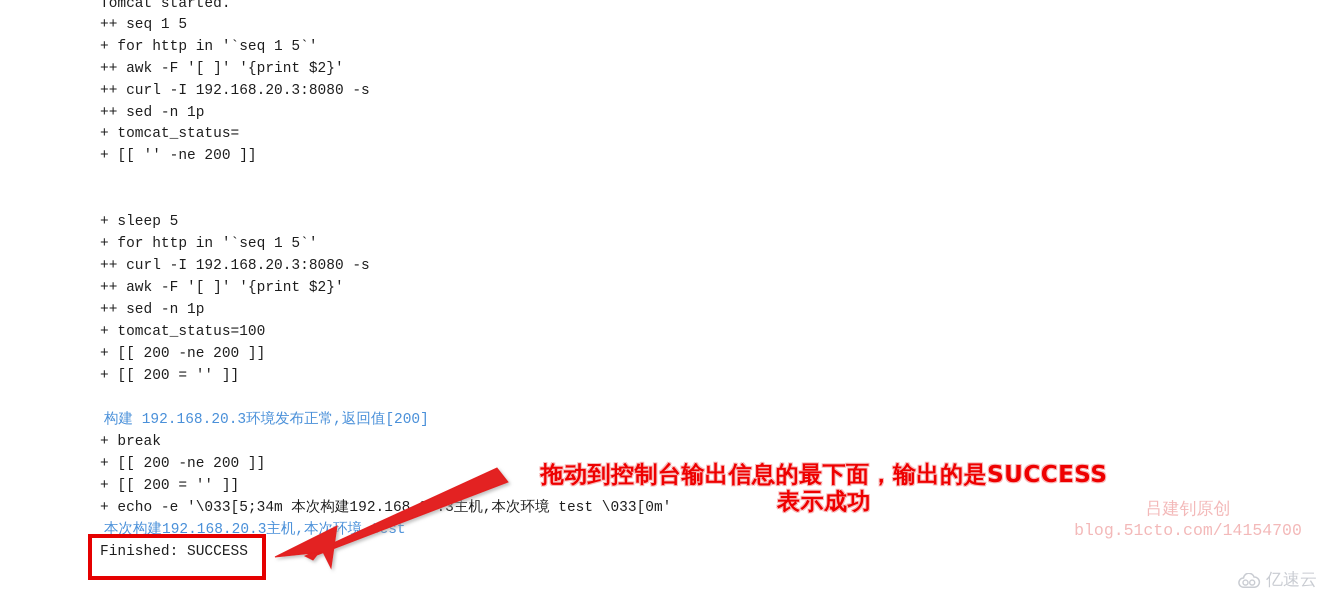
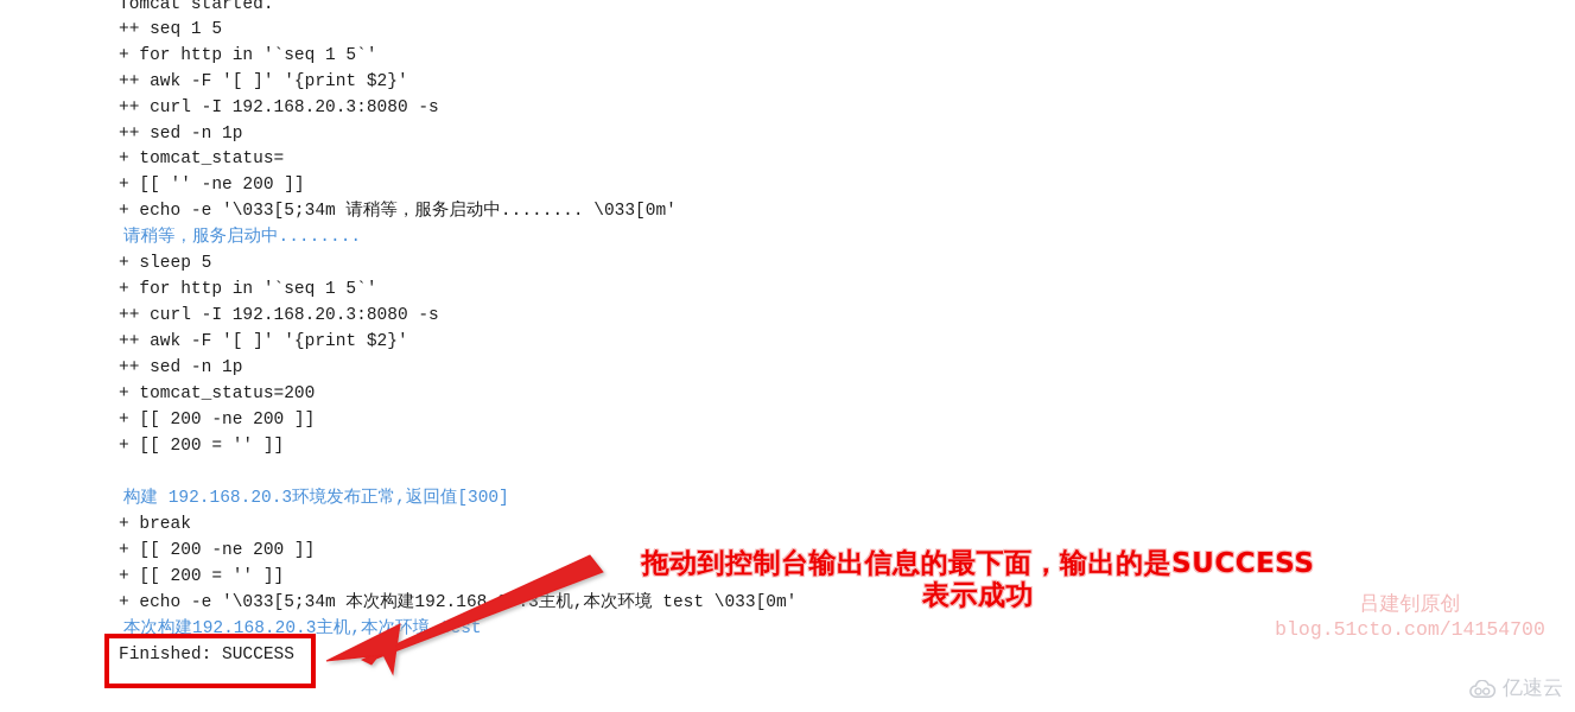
  Tomcat started.
  ++ seq 1 5
  + for http in '`seq 1 5`'
  ++ awk -F '[ ]' '{print $2}'
  ++ curl -I 192.168.20.3:8080 -s
  ++ sed -n 1p
  + tomcat_status=
  + [[ '' -ne 200 ]]
+ + echo -e '\033[5;34m 请稍等，服务启动中........ \033[0m'
+ 请稍等，服务启动中........
  + sleep 5
  + for http in '`seq 1 5`'
  ++ curl -I 192.168.20.3:8080 -s
  ++ awk -F '[ ]' '{print $2}'
  ++ sed -n 1p
- + tomcat_status=100
+ + tomcat_status=200
  + [[ 200 -ne 200 ]]
  + [[ 200 = '' ]]
- 构建 192.168.20.3环境发布正常,返回值[200]
+ 构建 192.168.20.3环境发布正常,返回值[300]
  + break
  + [[ 200 -ne 200 ]]
  + [[ 200 = '' ]]
  + echo -e '\033[5;34m 本次构建192.1683主机,本次环境 test \033[0m'
  本次构建192.168.20.3主机,本次环境est
  Finished: SUCCESS
  拖动到控制台输出信息的最下面，输出的是SUCCESS
  表示成功
  吕建钊原创
  blog.51cto.com/14154700
  亿速云
